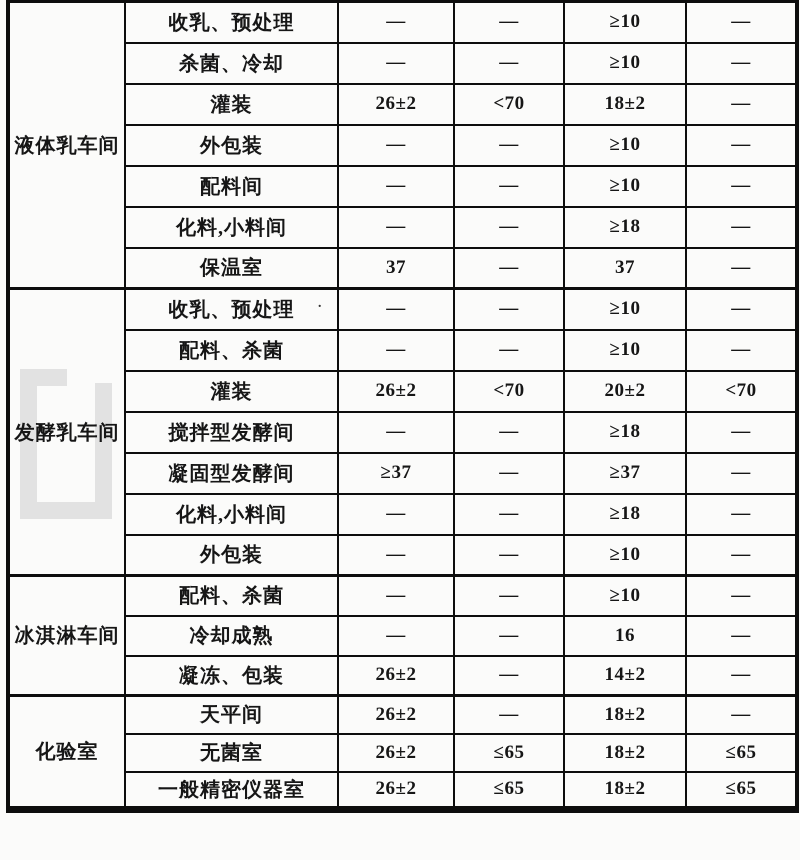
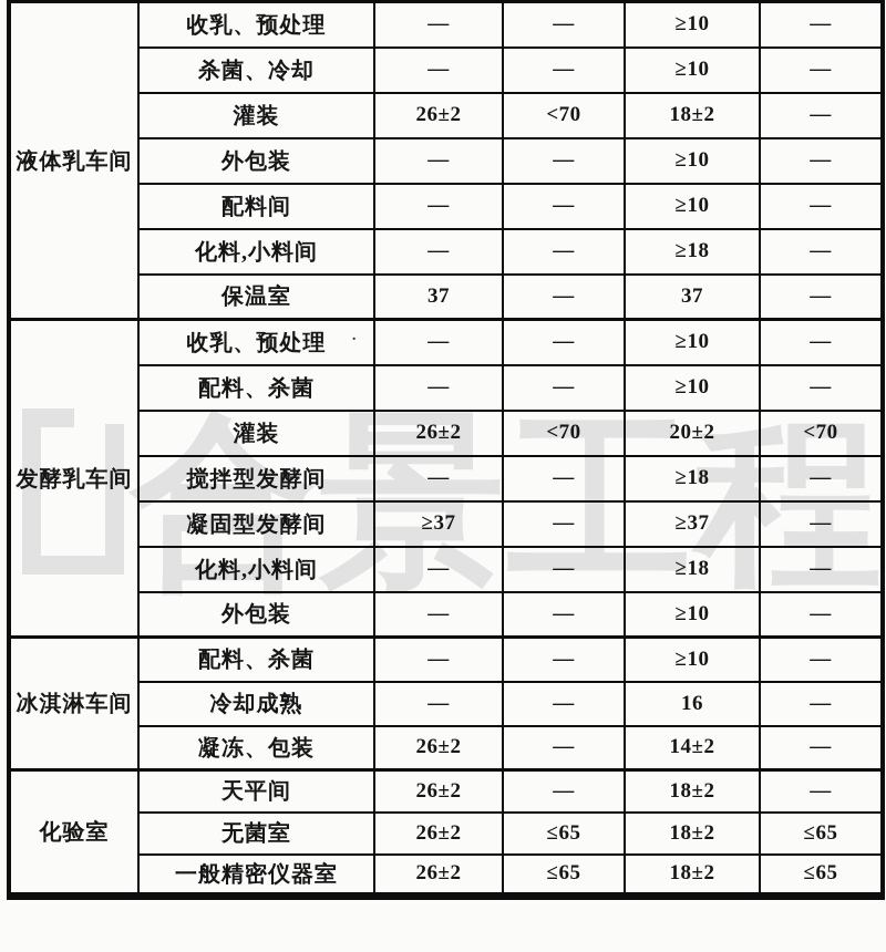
+ 合景工程
  液体乳车间	收乳、预处理	—	—	≥10	—
  杀菌、冷却	—	—	≥10	—
  灌装	26±2	<70	18±2	—
  外包装	—	—	≥10	—
  配料间	—	—	≥10	—
  化料,小料间	—	—	≥18	—
  保温室	37	—	37	—
  发酵乳车间	收乳、预处理 ·	—	—	≥10	—
  配料、杀菌	—	—	≥10	—
  灌装	26±2	<70	20±2	<70
  搅拌型发酵间	—	—	≥18	—
  凝固型发酵间	≥37	—	≥37	—
  化料,小料间	—	—	≥18	—
  外包装	—	—	≥10	—
  冰淇淋车间	配料、杀菌	—	—	≥10	—
  冷却成熟	—	—	16	—
  凝冻、包装	26±2	—	14±2	—
  化验室	天平间	26±2	—	18±2	—
  无菌室	26±2	≤65	18±2	≤65
  一般精密仪器室	26±2	≤65	18±2	≤65
